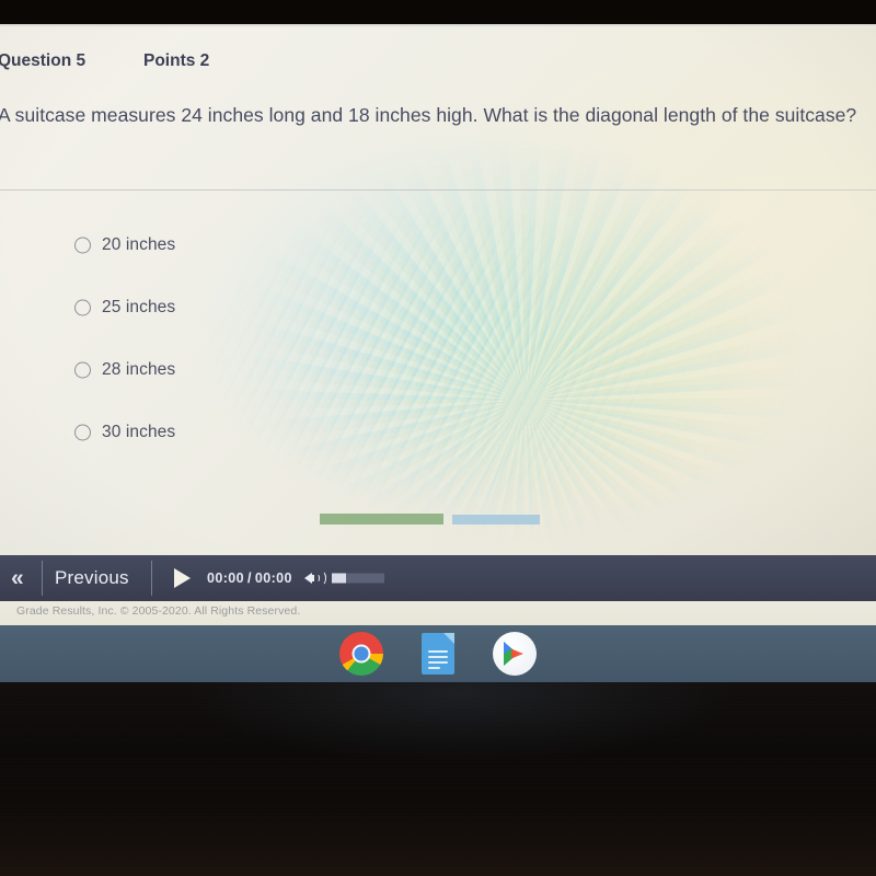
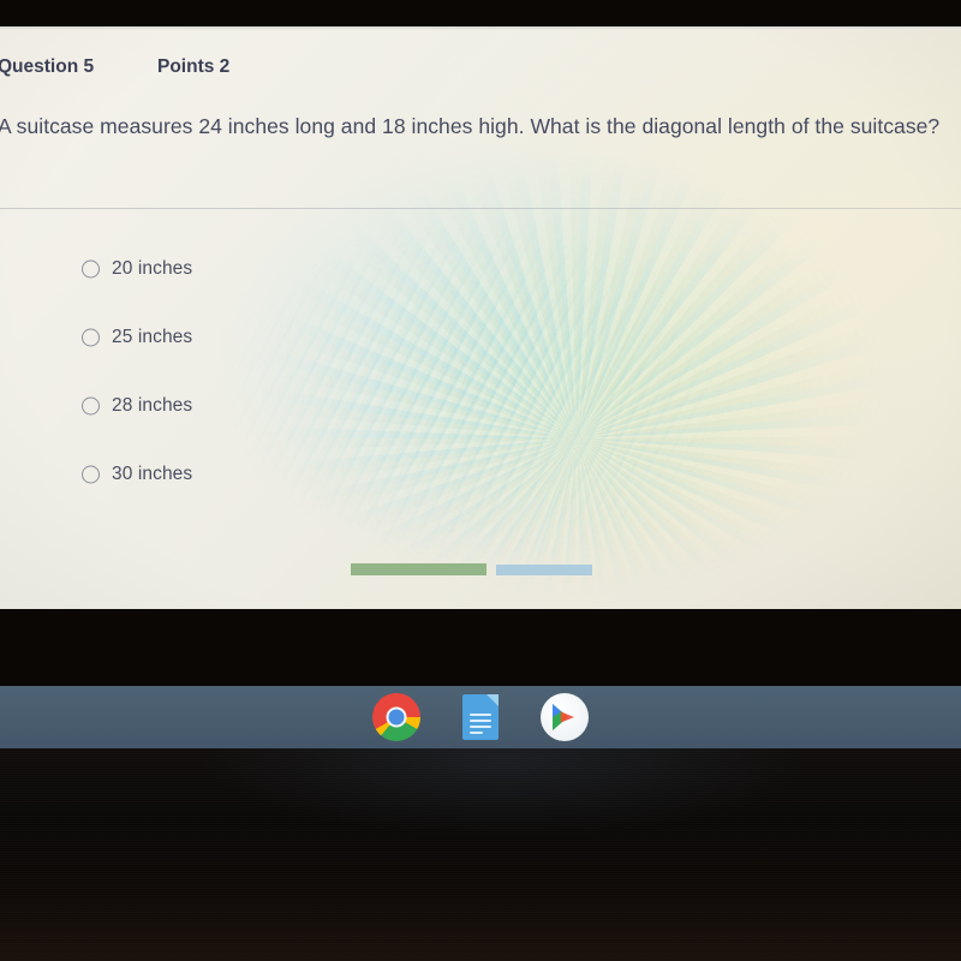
- «
- Previous
- 00:00 / 00:00
- Grade Results, Inc. © 2005-2020. All Rights Reserved.
